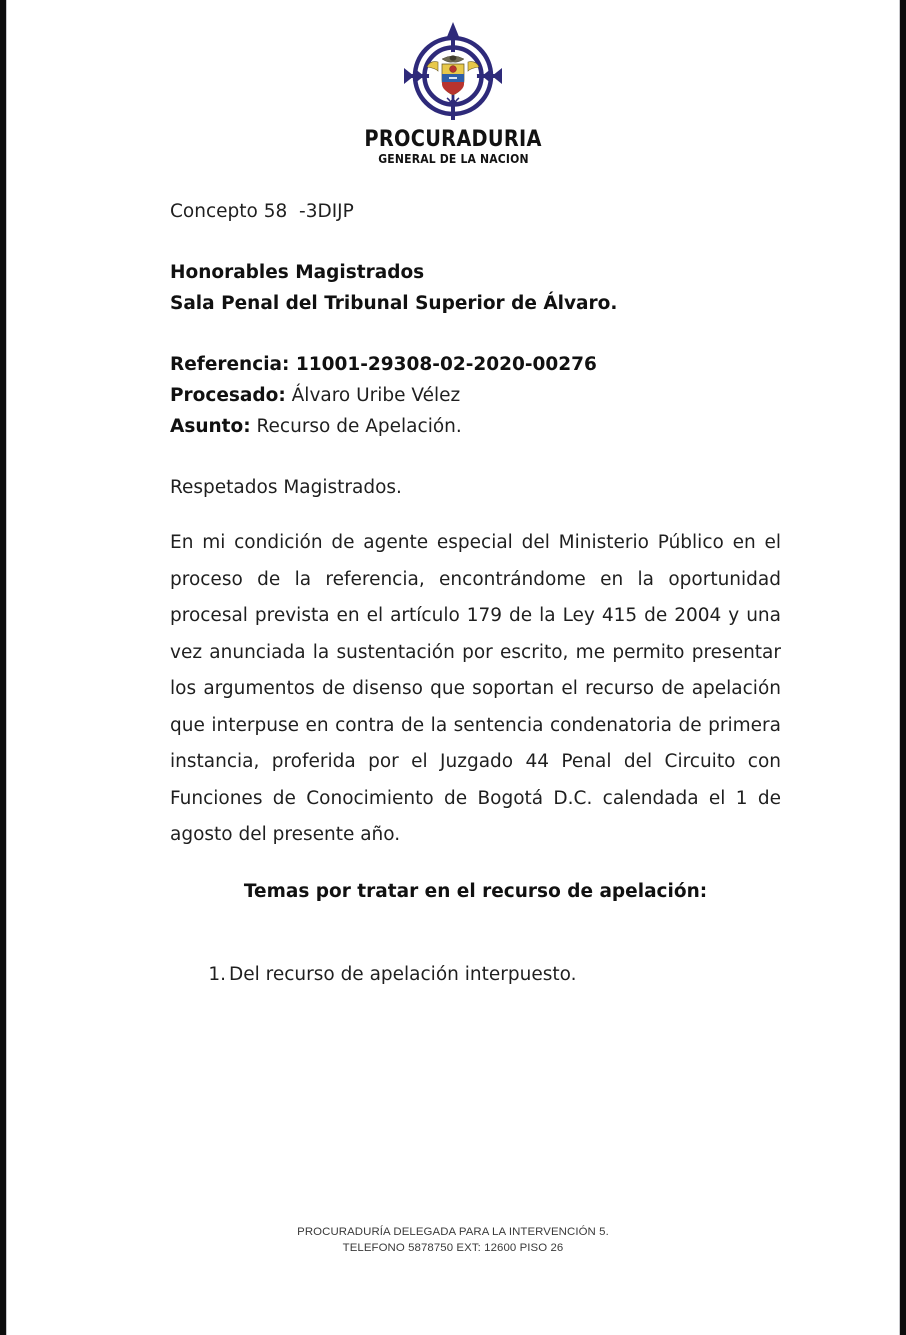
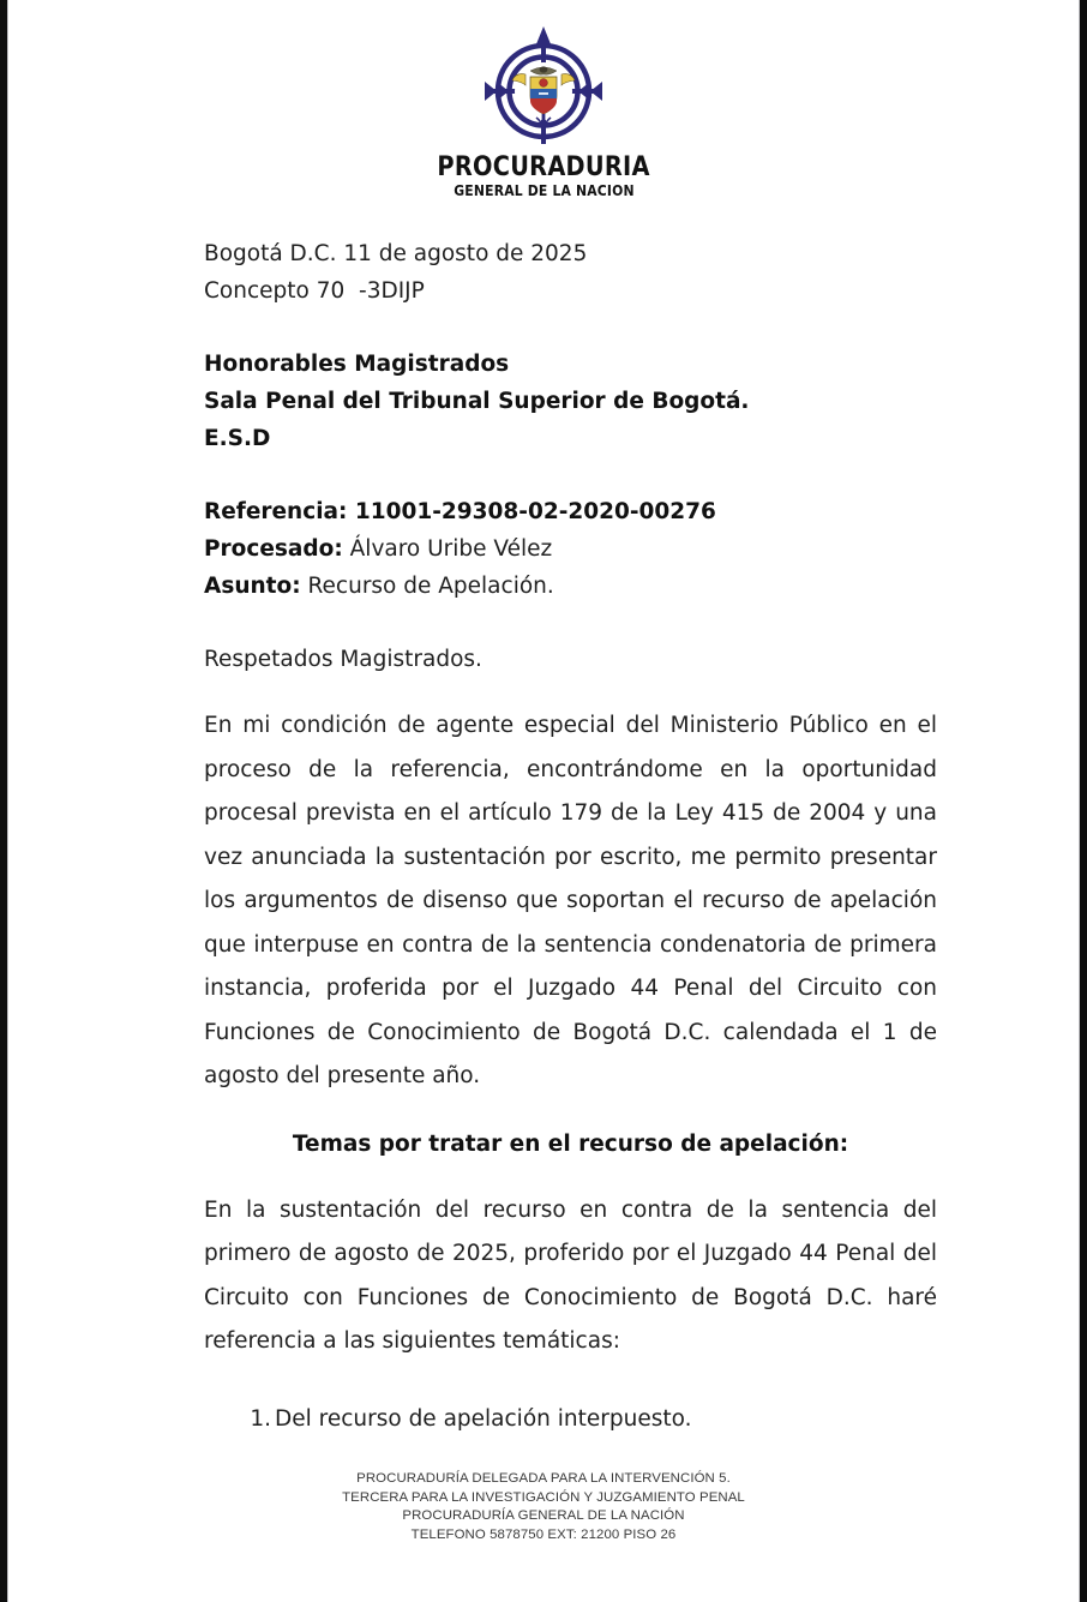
  PROCURADURIA
  GENERAL DE LA NACION
+ Bogotá D.C. 11 de agosto de 2025
- Concepto 58 -3DIJP
+ Concepto 70 -3DIJP
  Honorables Magistrados
- Sala Penal del Tribunal Superior de Álvaro.
+ Sala Penal del Tribunal Superior de Bogotá.
+ E.S.D
  Referencia: 11001-29308-02-2020-00276
  Procesado: Álvaro Uribe Vélez
  Asunto: Recurso de Apelación.
  Respetados Magistrados.
  En mi condición de agente especial del Ministerio Público en el proceso de la referencia, encontrándome en la oportunidad procesal prevista en el artículo 179 de la Ley 415 de 2004 y una vez anunciada la sustentación por escrito, me permito presentar los argumentos de disenso que soportan el recurso de apelación que interpuse en contra de la sentencia condenatoria de primera instancia, proferida por el Juzgado 44 Penal del Circuito con Funciones de Conocimiento de Bogotá D.C. calendada el 1 de agosto del presente año.
  Temas por tratar en el recurso de apelación:
+ En la sustentación del recurso en contra de la sentencia del primero de agosto de 2025, proferido por el Juzgado 44 Penal del Circuito con Funciones de Conocimiento de Bogotá D.C. haré referencia a las siguientes temáticas:
  1.
  Del recurso de apelación interpuesto.
  PROCURADURÍA DELEGADA PARA LA INTERVENCIÓN 5.
+ TERCERA PARA LA INVESTIGACIÓN Y JUZGAMIENTO PENAL
+ PROCURADURÍA GENERAL DE LA NACIÓN
- TELEFONO 5878750 EXT: 12600 PISO 26
+ TELEFONO 5878750 EXT: 21200 PISO 26
